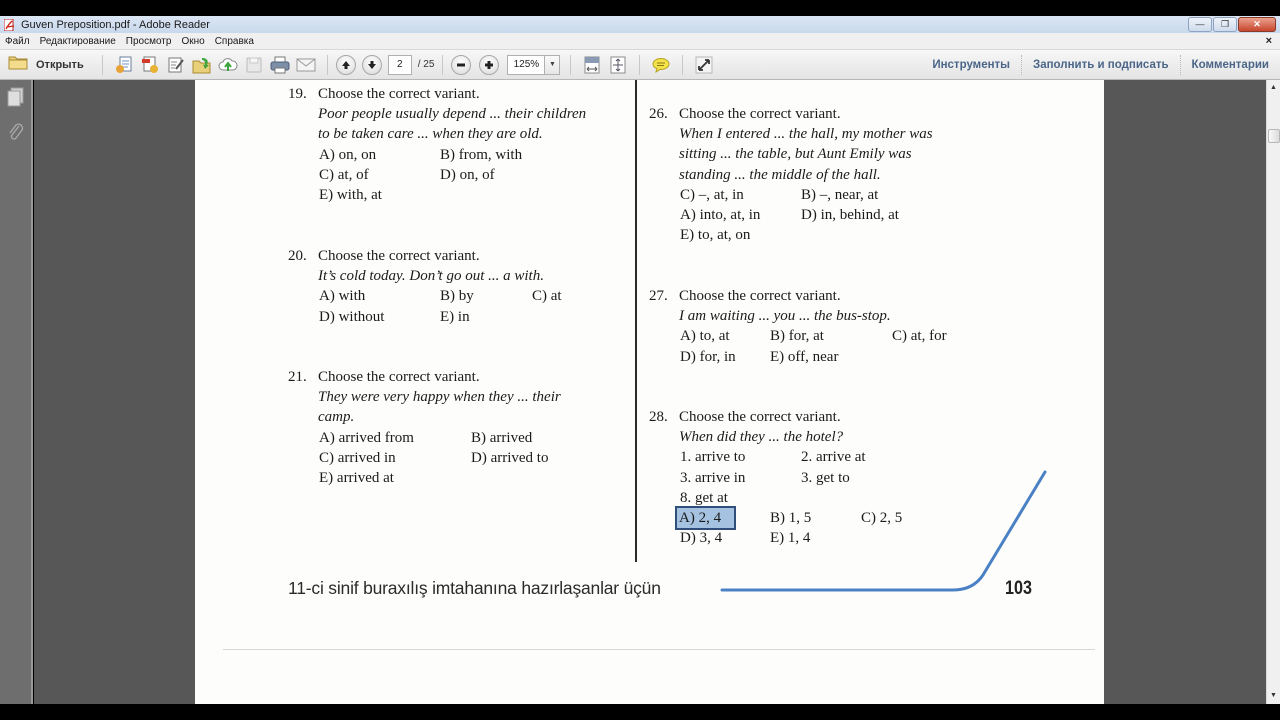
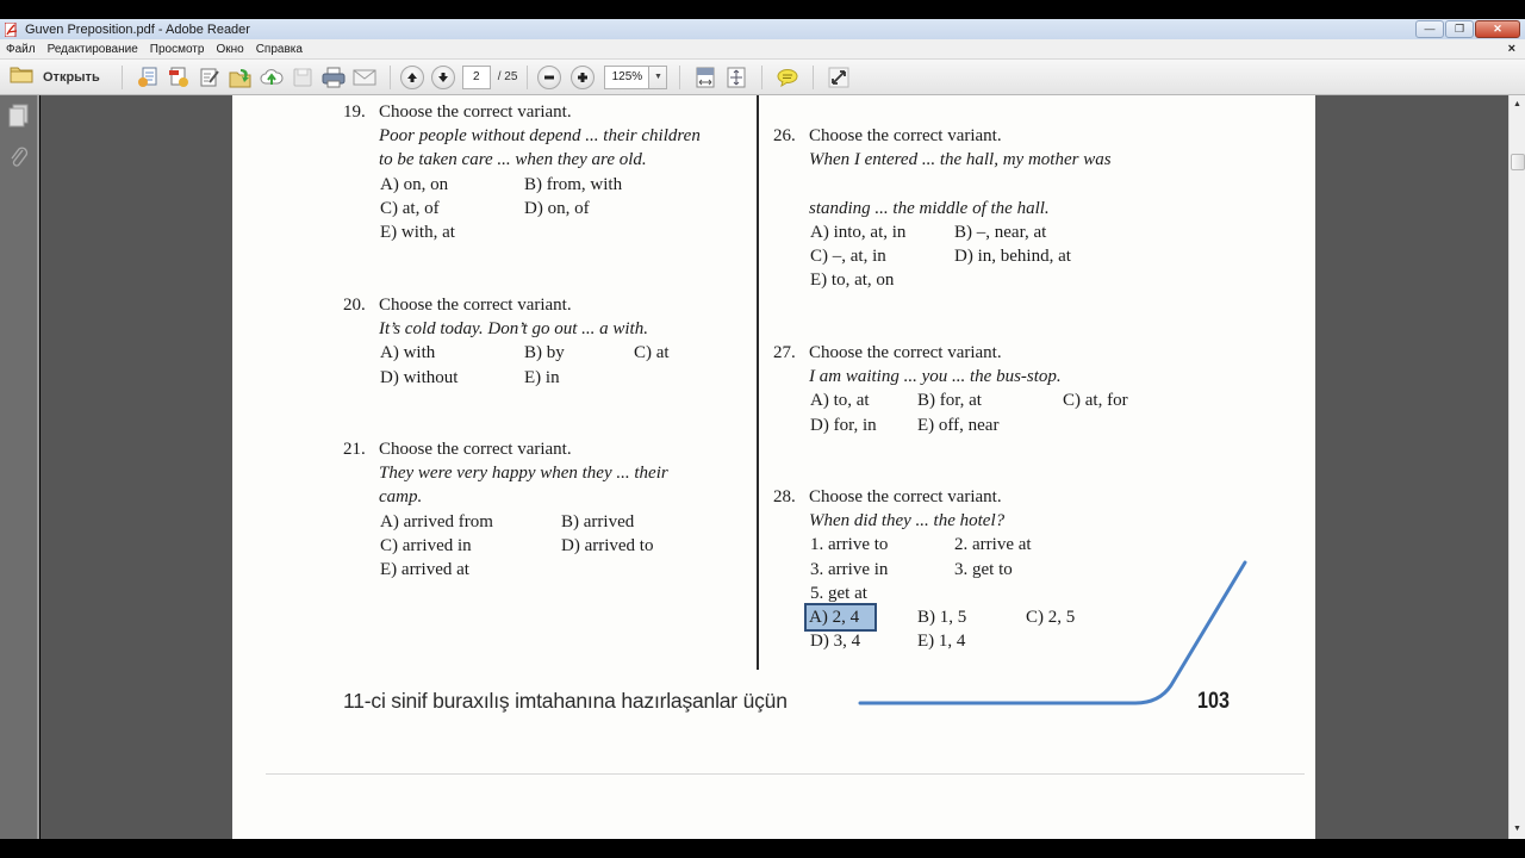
  Guven Preposition.pdf - Adobe Reader
  —
  ❐
  ✕
  Файл
  Редактирование
  Просмотр
  Окно
  Справка
  ×
  Открыть
  2
  / 25
  125%
- Инструменты
- Заполнить и подписать
- Комментарии
  19.
  Choose the correct variant.
- Poor people usually depend ... their children
+ Poor people without depend ... their children
  to be taken care ... when they are old.
  A) on, on
  B) from, with
  C) at, of
  D) on, of
  E) with, at
  20.
  Choose the correct variant.
  It’s cold today. Don’t go out ... a with.
  A) with
  B) by
  C) at
  D) without
  E) in
  21.
  Choose the correct variant.
  They were very happy when they ... their
  camp.
  A) arrived from
  B) arrived
  C) arrived in
  D) arrived to
  E) arrived at
  26.
  Choose the correct variant.
  When I entered ... the hall, my mother was
- sitting ... the table, but Aunt Emily was
  standing ... the middle of the hall.
- C) –, at, in
+ A) into, at, in
  B) –, near, at
- A) into, at, in
+ C) –, at, in
  D) in, behind, at
  E) to, at, on
  27.
  Choose the correct variant.
  I am waiting ... you ... the bus-stop.
  A) to, at
  B) for, at
  C) at, for
  D) for, in
  E) off, near
  28.
  Choose the correct variant.
  When did they ... the hotel?
  1. arrive to
  2. arrive at
  3. arrive in
  3. get to
- 8. get at
+ 5. get at
  A) 2, 4
  B) 1, 5
  C) 2, 5
  D) 3, 4
  E) 1, 4
  11-ci sinif buraxılış imtahanına hazırlaşanlar üçün
  103
